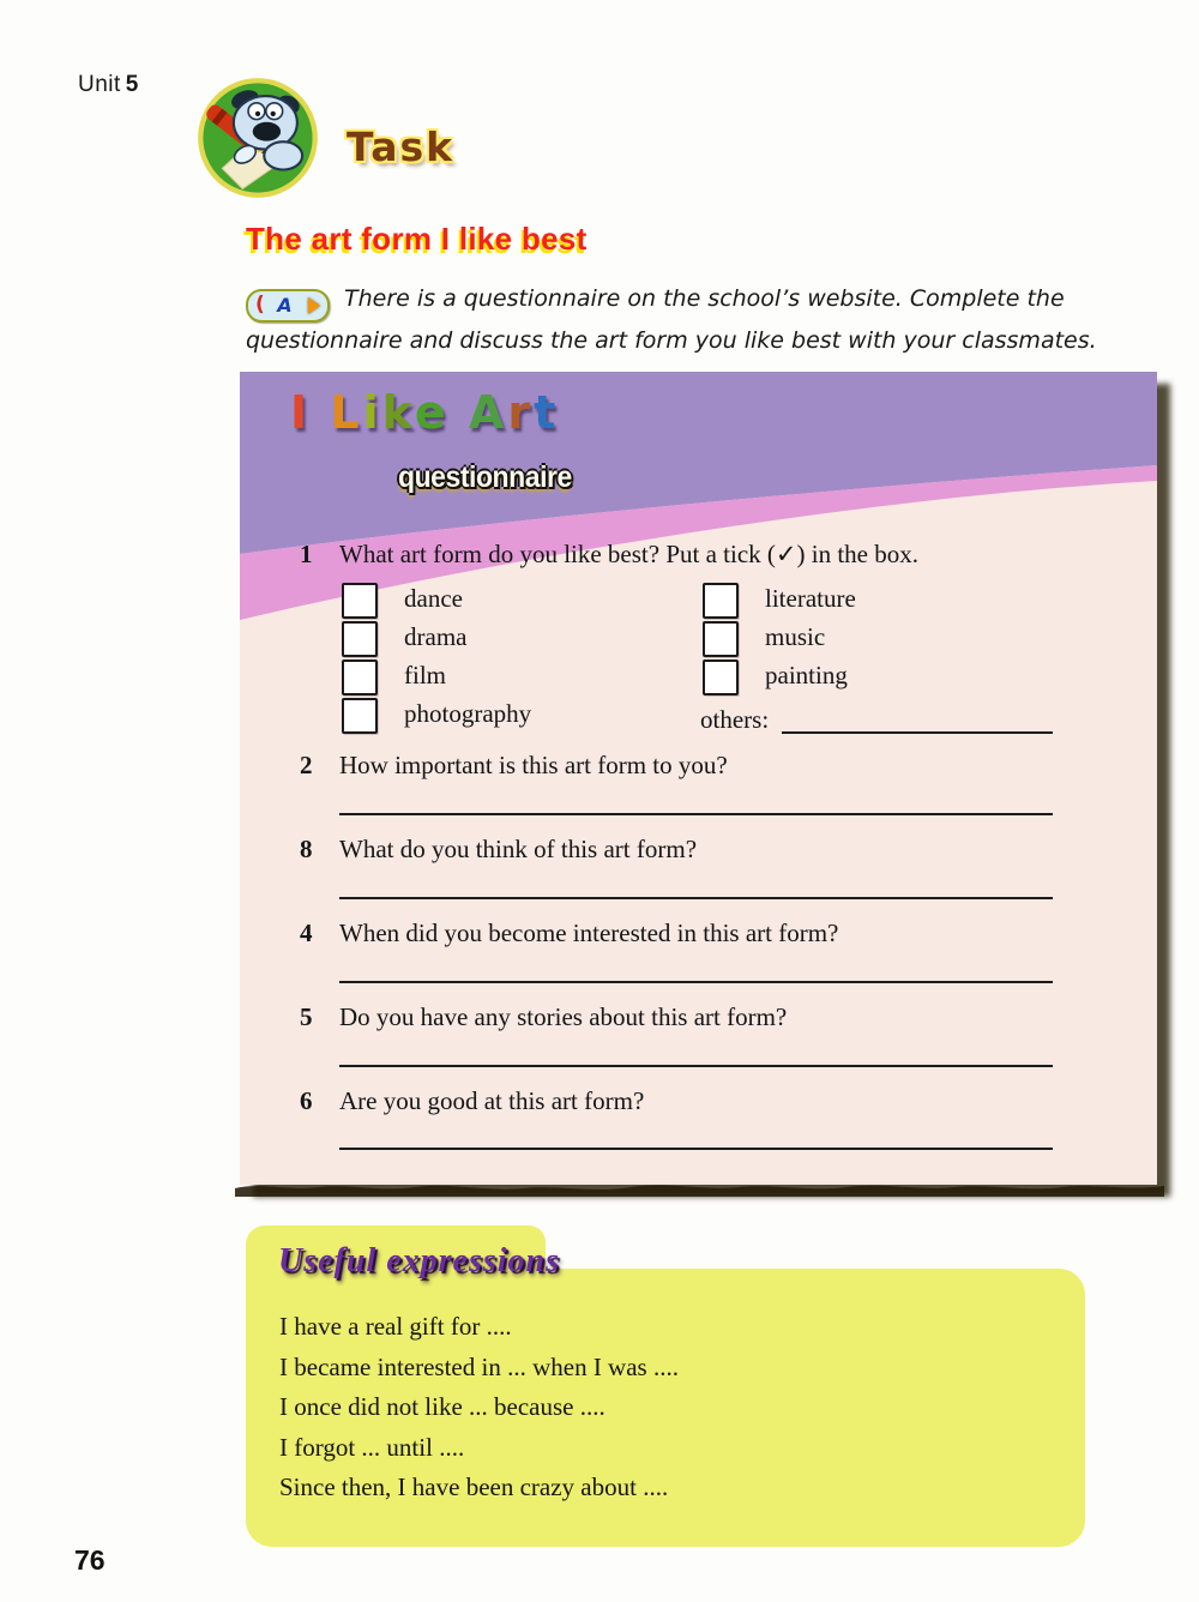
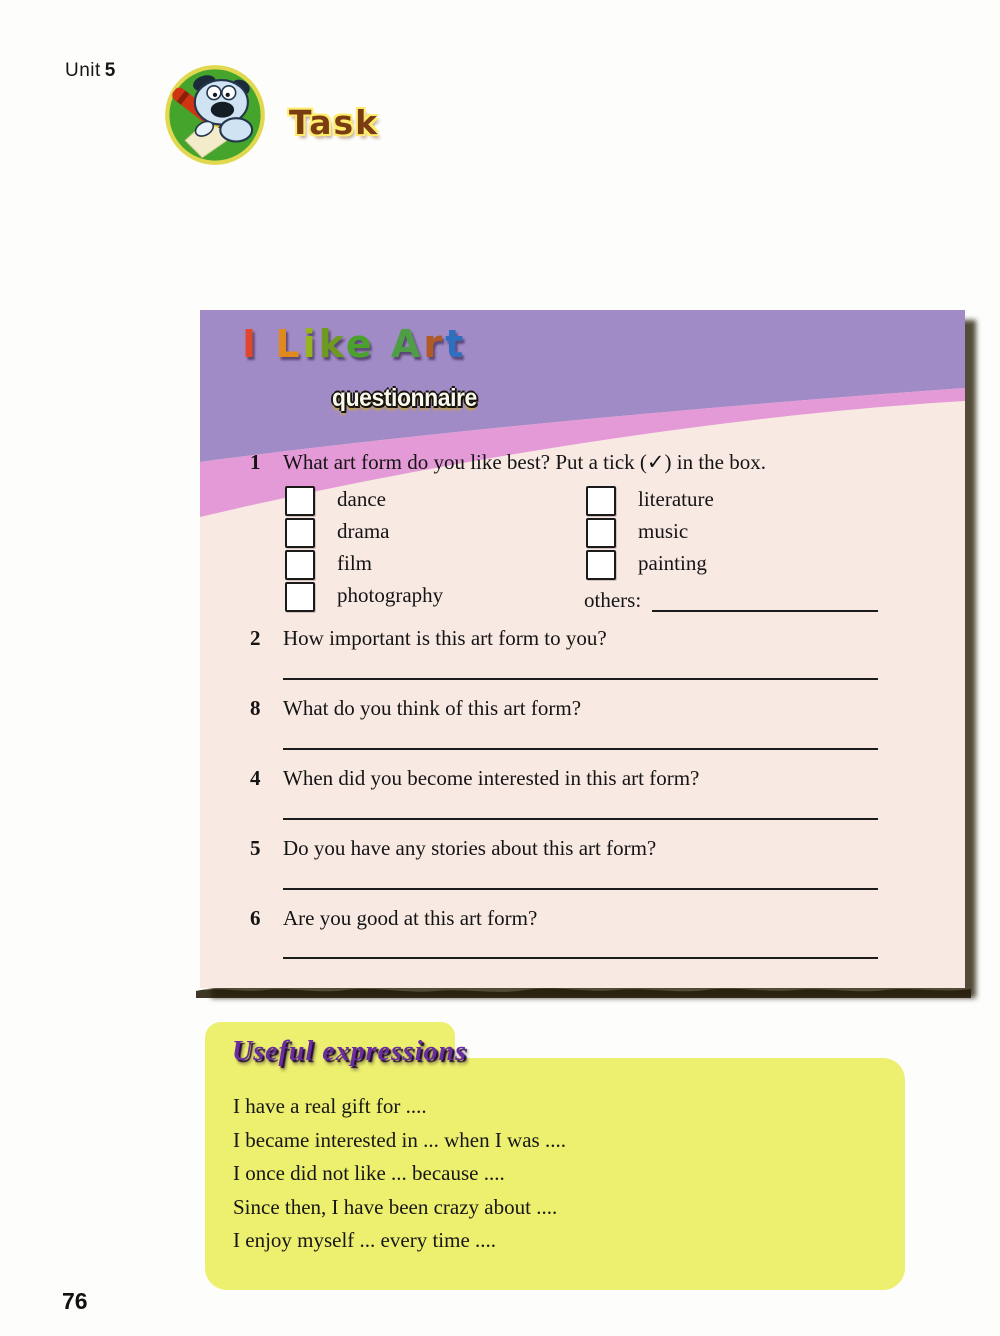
  Unit 5
  Task
- The art form I like best
- (
- A
- There is a questionnaire on the school’s website. Complete the questionnaire and discuss the art form you like best with your classmates.
  I Like Art
  questionnaire
  1
  What art form do you like best? Put a tick (✓) in the box.
  dance
  drama
  film
  photography
  literature
  music
  painting
  others:
  2
  How important is this art form to you?
  8
  What do you think of this art form?
  4
  When did you become interested in this art form?
  5
  Do you have any stories about this art form?
  6
  Are you good at this art form?
  Useful expressions
  I have a real gift for ....
  I became interested in ... when I was ....
  I once did not like ... because ....
- I forgot ... until ....
  Since then, I have been crazy about ....
+ I enjoy myself ... every time ....
  76
